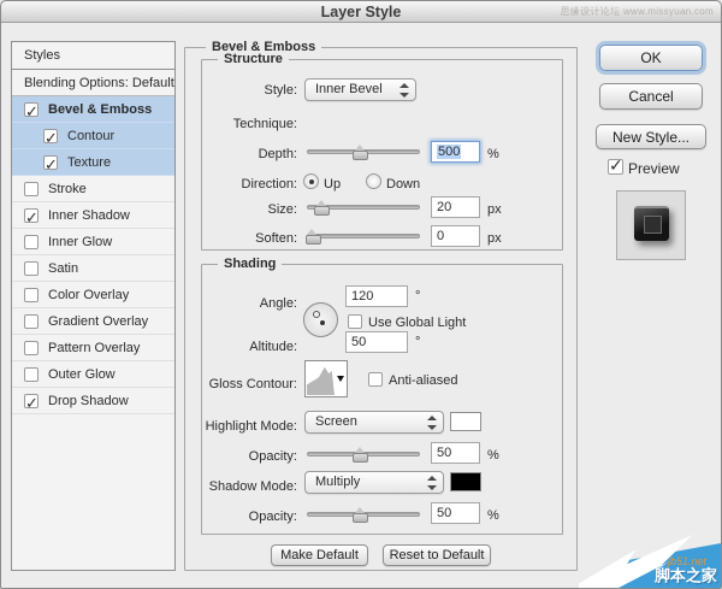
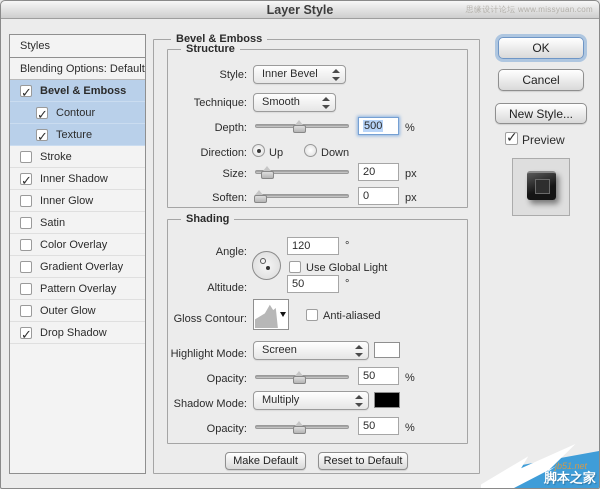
  Layer Style
  思缘设计论坛 www.missyuan.com
  Styles
  Blending Options: Default
  Bevel & Emboss
  Contour
  Texture
  Stroke
  Inner Shadow
  Inner Glow
  Satin
  Color Overlay
  Gradient Overlay
  Pattern Overlay
  Outer Glow
  Drop Shadow
  Bevel & Emboss
  Structure
  Style:
  Inner Bevel
  Technique:
+ Smooth
  Depth:
  500
  %
  Direction:
  Up
  Down
  Size:
  20
  px
  Soften:
  0
  px
  Shading
  Angle:
  120
  °
  Use Global Light
  Altitude:
  50
  °
  Gloss Contour:
  Anti-aliased
  Highlight Mode:
  Screen
  Opacity:
  50
  %
  Shadow Mode:
  Multiply
  Opacity:
  50
  %
  Make Default
  Reset to Default
  OK
  Cancel
  New Style...
  Preview
  jb51.net
  脚本之家
